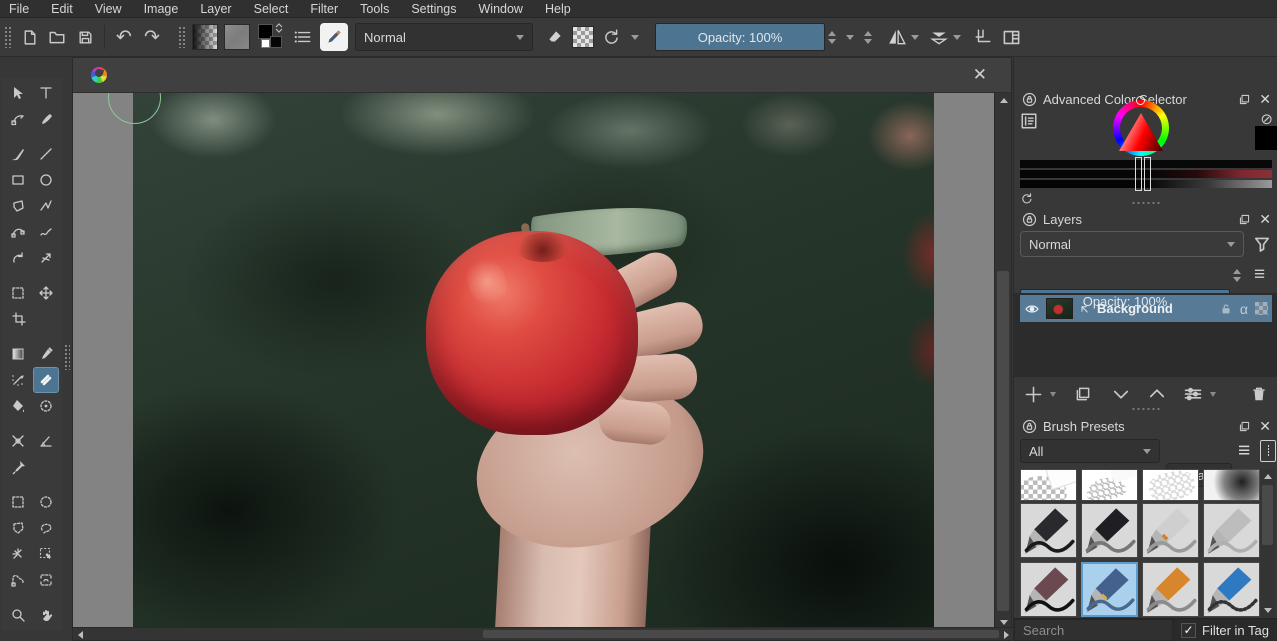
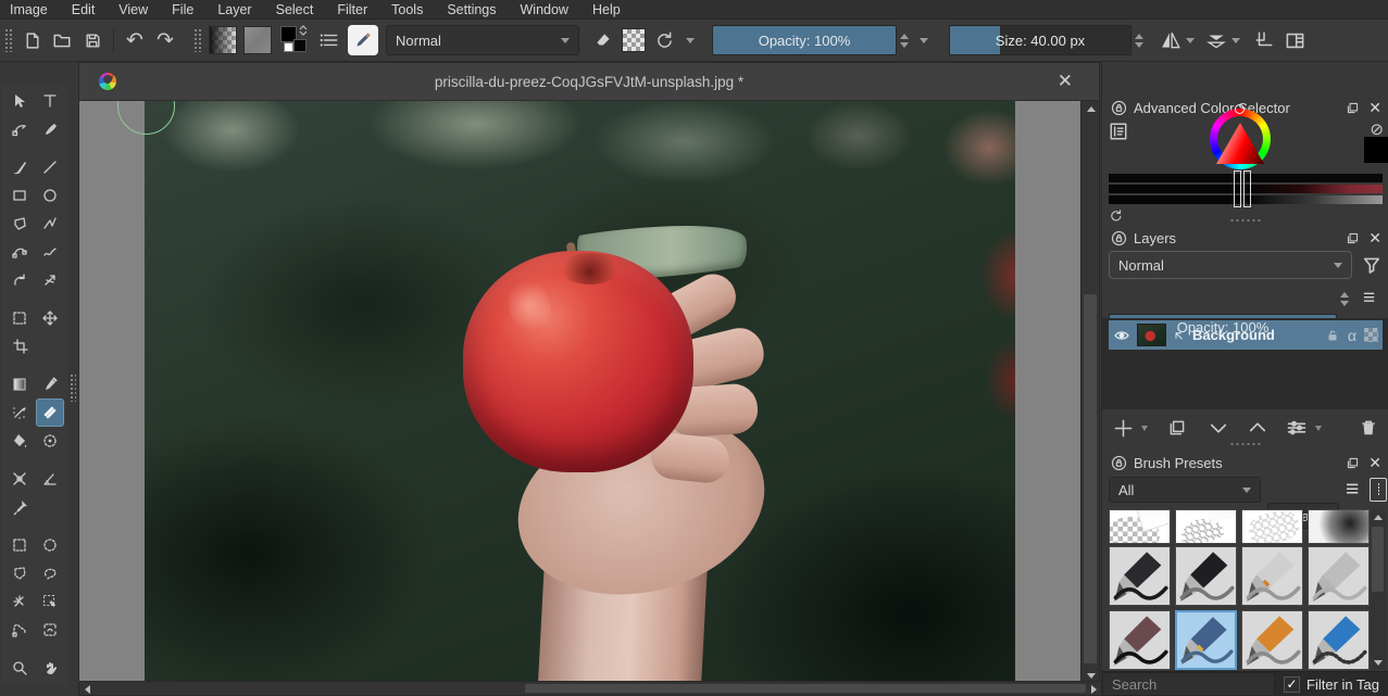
- File
+ Image
  Edit
  View
- Image
+ File
  Layer
  Select
  Filter
  Tools
  Settings
  Window
  Help
  ↶
  ↷
  Normal
  Opacity: 100%
+ Size: 40.00 px
+ priscilla-du-preez-CoqJGsFVJtM-unsplash.jpg *
  ✕
  Advanced Colorelector
  ✕
  ⊘
  Layers
  ✕
  Normal
  Opacity: 100%
  ≡
  Background
  α
  Brush Presets
  ✕
  All
  ≡
  Search
  ✓
  Filter in Tag
